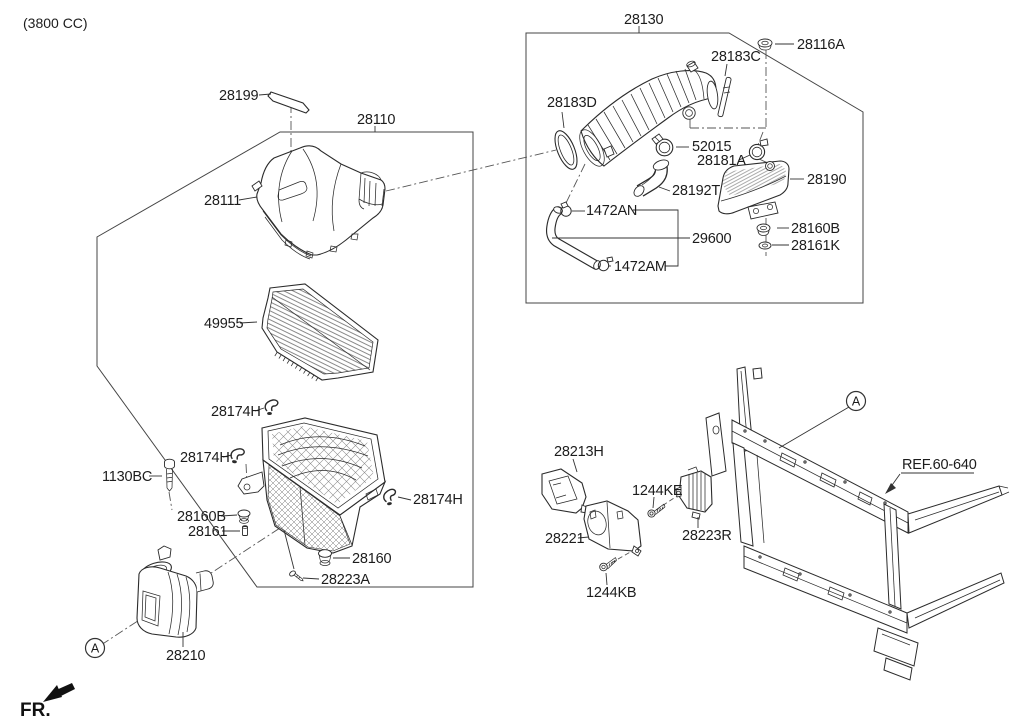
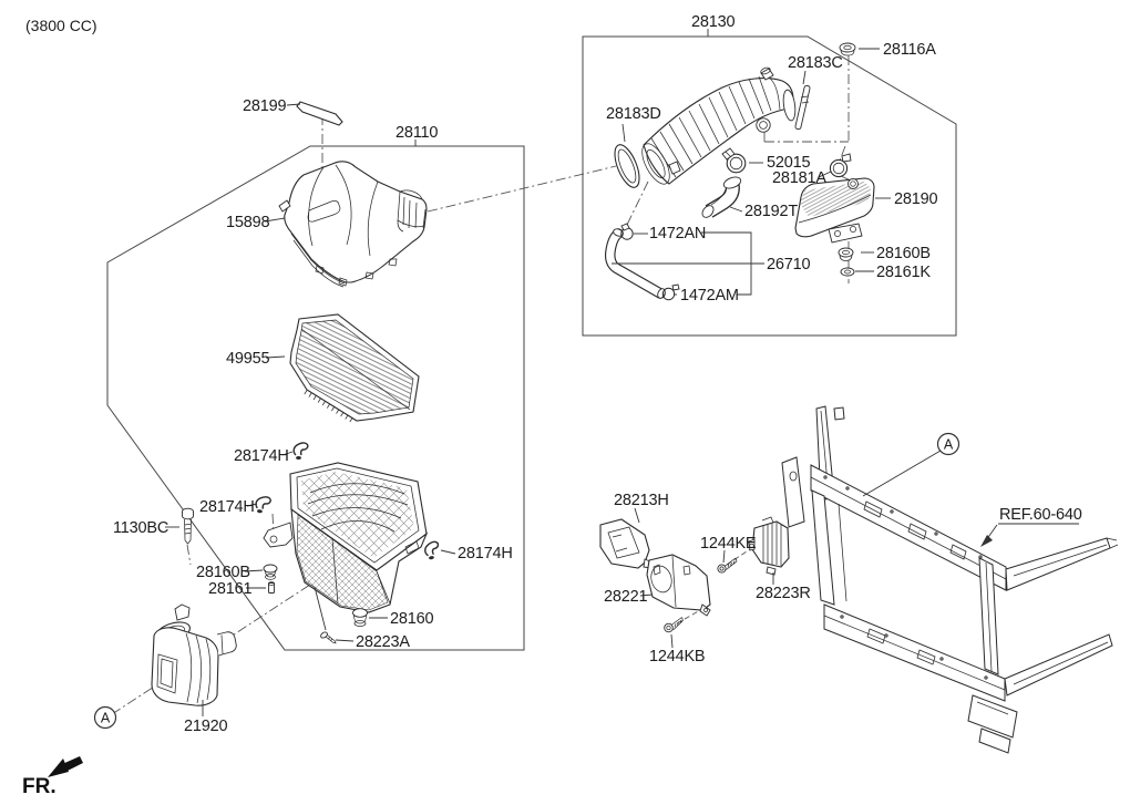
  (3800 CC)
  28199
  28110
- 28111
+ 15898
  49955
  28130
  28116A
  28183C
  28183D
  52015
  28181A
  28190
  28192T
  1472AN
- 29600
+ 26710
  1472AM
  28160B
  28161K
  28174H
  28174H
  1130BC
  28160B
  28161
  28174H
  28160
  28223A
- 28210
+ 21920
  28213H
  1244KE
  28221
  28223R
  1244KB
  REF.60-640
  A
  A
  FR.
